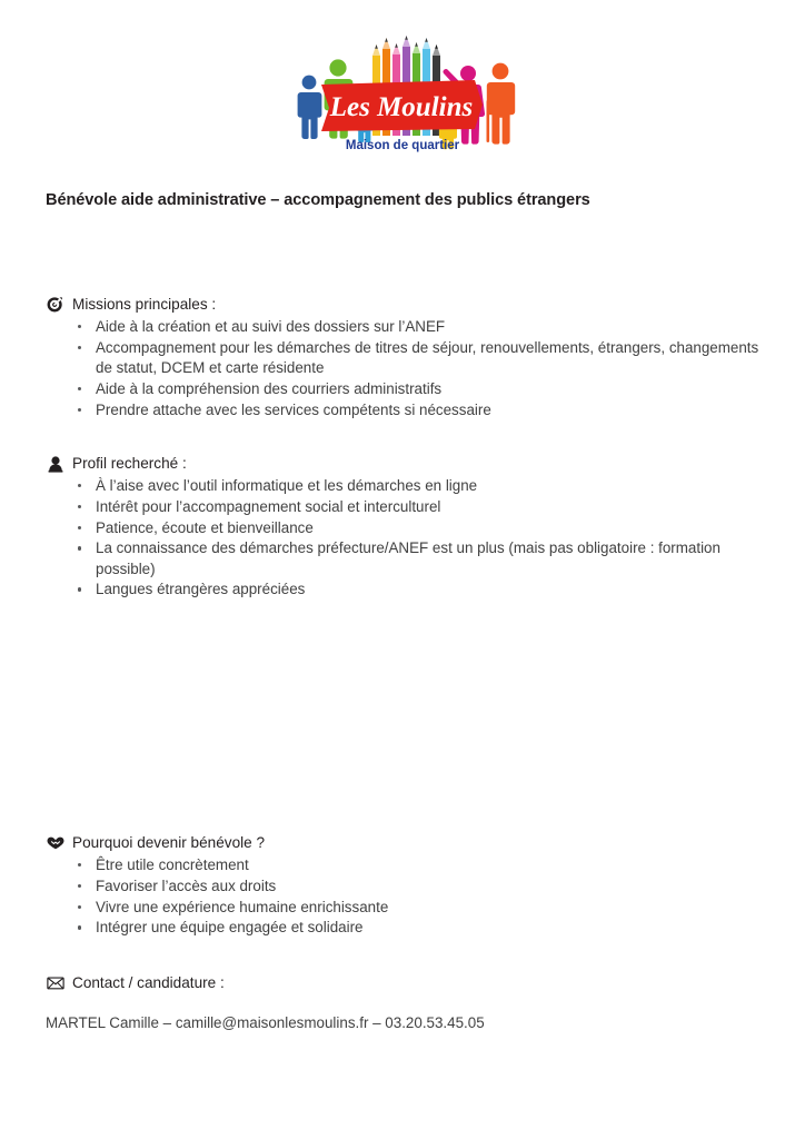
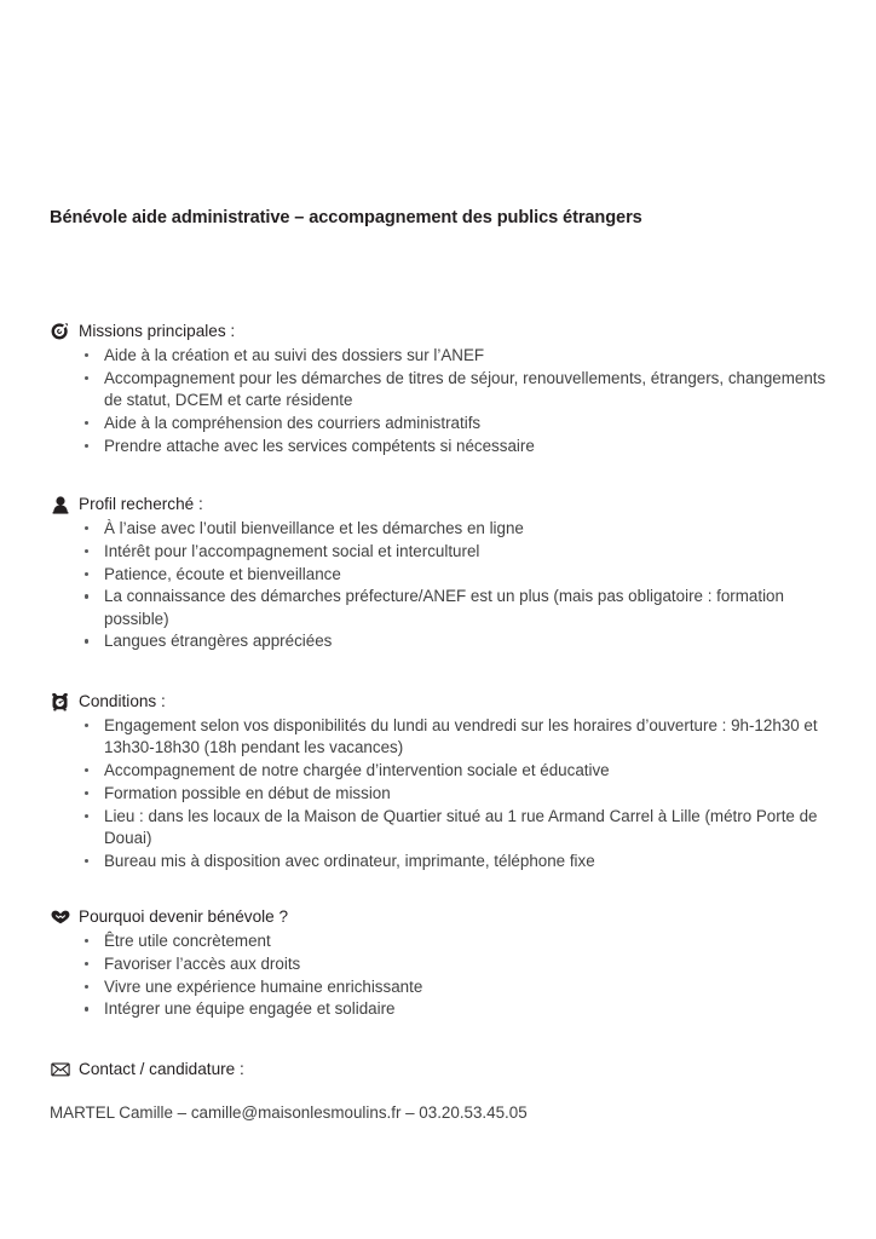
- Les Moulins
- Maison de quartier
  Bénévole aide administrative – accompagnement des publics étrangers
  Missions principales :
  Aide à la création et au suivi des dossiers sur l’ANEF
  Accompagnement pour les démarches de titres de séjour, renouvellements, étrangers, changements de statut, DCEM et carte résidente
  Aide à la compréhension des courriers administratifs
  Prendre attache avec les services compétents si nécessaire
  Profil recherché :
- À l’aise avec l’outil informatique et les démarches en ligne
+ À l’aise avec l’outil bienveillance et les démarches en ligne
  Intérêt pour l’accompagnement social et interculturel
  Patience, écoute et bienveillance
  La connaissance des démarches préfecture/ANEF est un plus (mais pas obligatoire : formation possible)
  Langues étrangères appréciées
+ Conditions :
+ Engagement selon vos disponibilités du lundi au vendredi sur les horaires d’ouverture : 9h-12h30 et 13h30-18h30 (18h pendant les vacances)
+ Accompagnement de notre chargée d’intervention sociale et éducative
+ Formation possible en début de mission
+ Lieu : dans les locaux de la Maison de Quartier situé au 1 rue Armand Carrel à Lille (métro Porte de Douai)
+ Bureau mis à disposition avec ordinateur, imprimante, téléphone fixe
  Pourquoi devenir bénévole ?
  Être utile concrètement
  Favoriser l’accès aux droits
  Vivre une expérience humaine enrichissante
  Intégrer une équipe engagée et solidaire
  Contact / candidature :
  MARTEL Camille – camille@maisonlesmoulins.fr – 03.20.53.45.05
